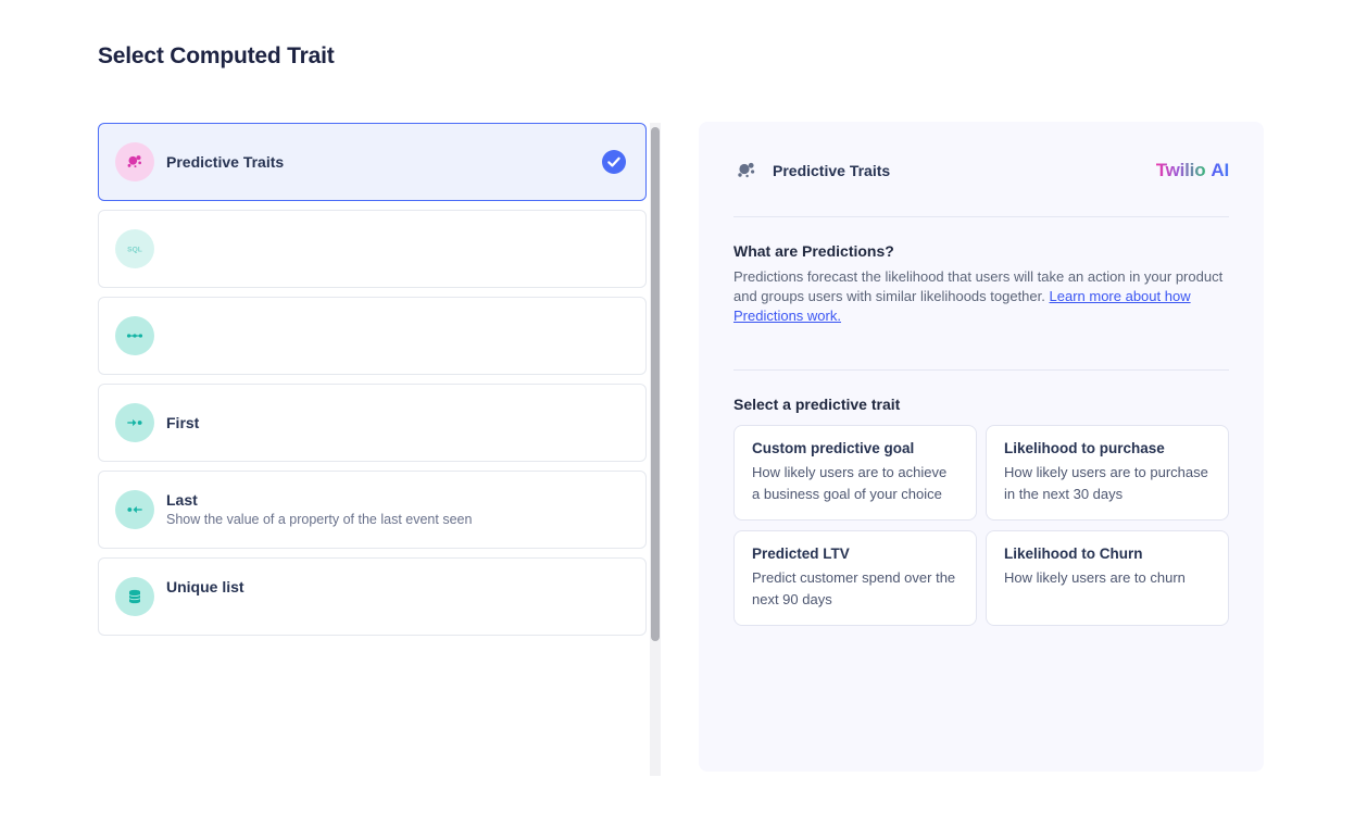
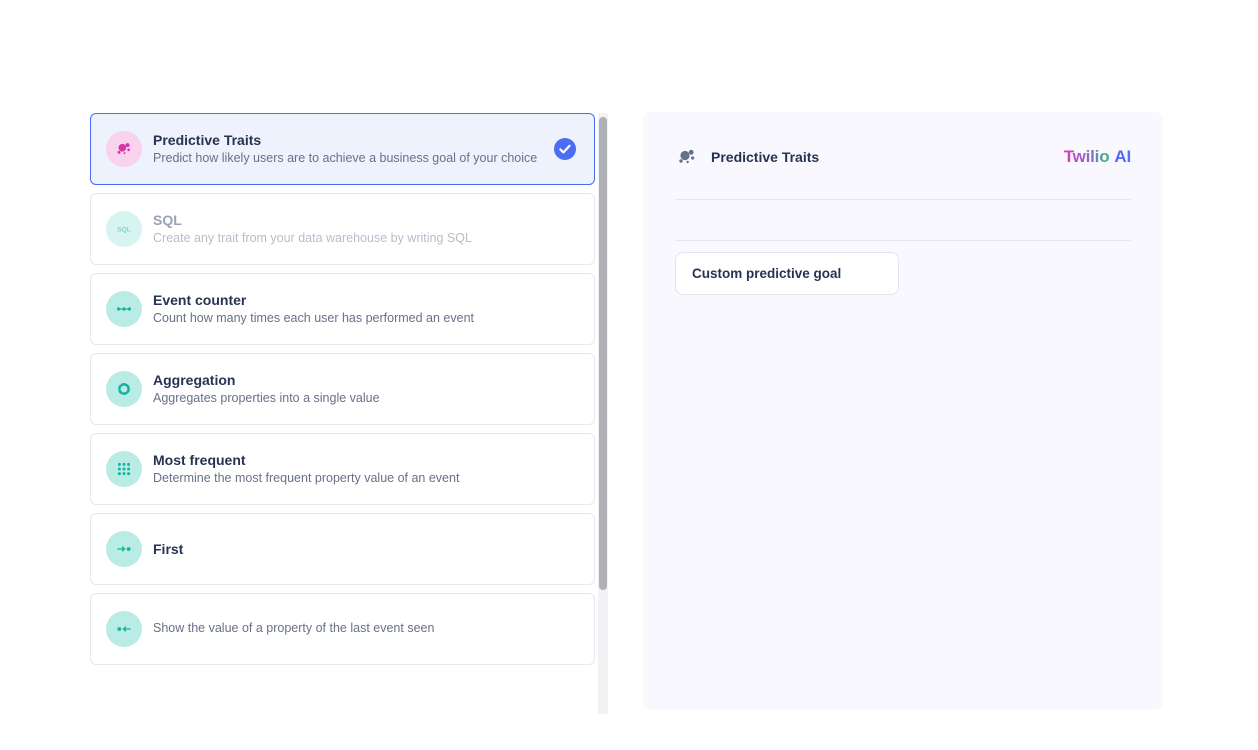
- Select Computed Trait
  Predictive Traits
+ Predict how likely users are to achieve a business goal of your choice
+ SQL
+ Create any trait from your data warehouse by writing SQL
+ Event counter
+ Count how many times each user has performed an event
+ Aggregation
+ Aggregates properties into a single value
+ Most frequent
+ Determine the most frequent property value of an event
  First
- Last
  Show the value of a property of the last event seen
- Unique list
  Predictive Traits
  Twilio AI
- What are Predictions?
- Predictions forecast the likelihood that users will take an action in your product and groups users with similar likelihoods together. Learn more about how Predictions work.
- Select a predictive trait
  Custom predictive goal
- How likely users are to achieve a business goal of your choice
- Likelihood to purchase
- How likely users are to purchase in the next 30 days
- Predicted LTV
- Predict customer spend over the next 90 days
- Likelihood to Churn
- How likely users are to churn
